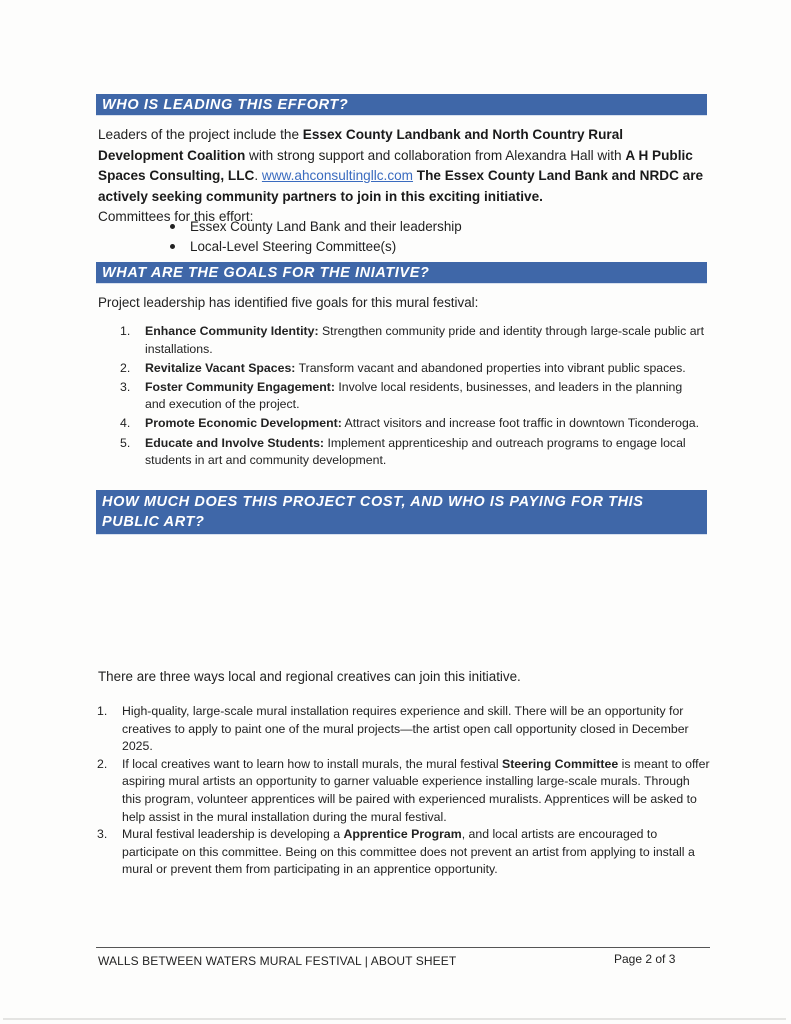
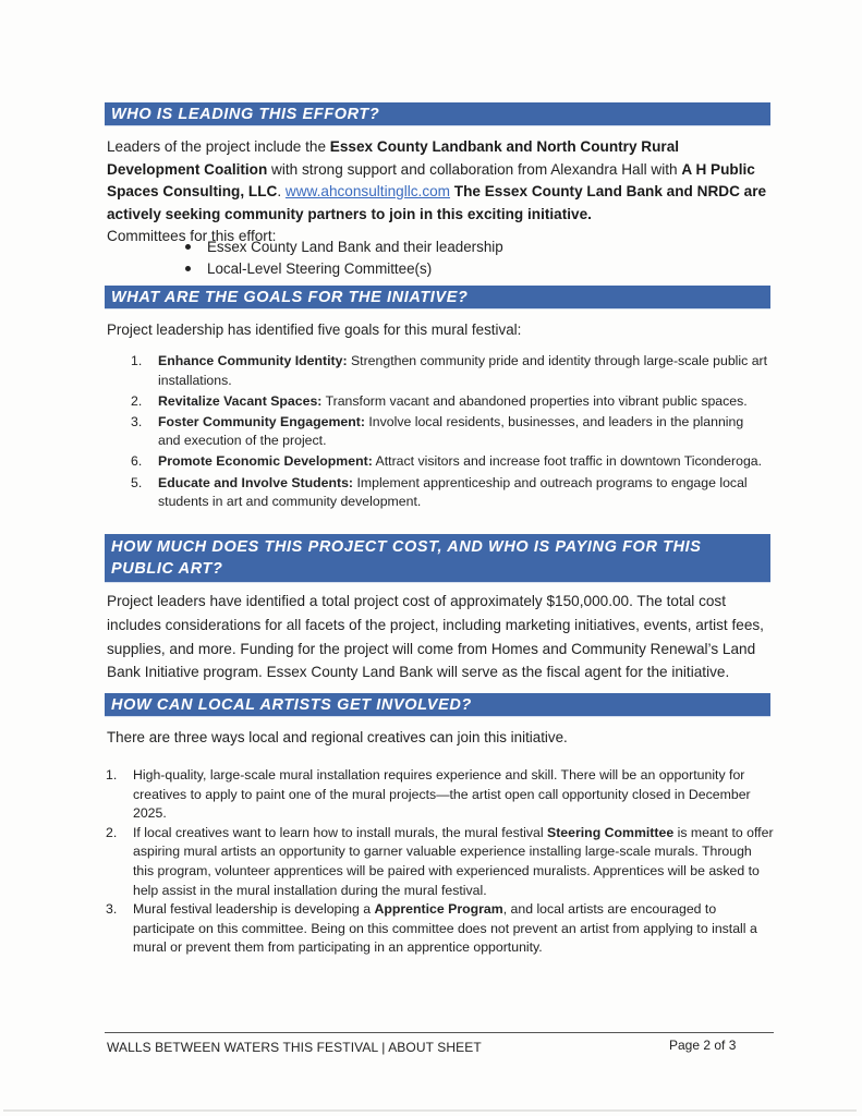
  WHO IS LEADING THIS EFFORT?
  Leaders of the project include the Essex County Landbank and North Country Rural Development Coalition with strong support and collaboration from Alexandra Hall with A H Public Spaces Consulting, LLC. www.ahconsultingllc.com The Essex County Land Bank and NRDC are actively seeking community partners to join in this exciting initiative.
  Committees for this effort:
  Essex County Land Bank and their leadership
  Local-Level Steering Committee(s)
  WHAT ARE THE GOALS FOR THE INIATIVE?
  Project leadership has identified five goals for this mural festival:
  1.
  Enhance Community Identity: Strengthen community pride and identity through large-scale public art installations.
  2.
  Revitalize Vacant Spaces: Transform vacant and abandoned properties into vibrant public spaces.
  3.
  Foster Community Engagement: Involve local residents, businesses, and leaders in the planning and execution of the project.
- 4.
+ 6.
  Promote Economic Development: Attract visitors and increase foot traffic in downtown Ticonderoga.
  5.
  Educate and Involve Students: Implement apprenticeship and outreach programs to engage local students in art and community development.
  HOW MUCH DOES THIS PROJECT COST, AND WHO IS PAYING FOR THIS PUBLIC ART?
+ Project leaders have identified a total project cost of approximately $150,000.00. The total cost includes considerations for all facets of the project, including marketing initiatives, events, artist fees, supplies, and more. Funding for the project will come from Homes and Community Renewal’s Land Bank Initiative program. Essex County Land Bank will serve as the fiscal agent for the initiative.
+ HOW CAN LOCAL ARTISTS GET INVOLVED?
  There are three ways local and regional creatives can join this initiative.
  1.
  High-quality, large-scale mural installation requires experience and skill. There will be an opportunity for creatives to apply to paint one of the mural projects—the artist open call opportunity closed in December 2025.
  2.
  If local creatives want to learn how to install murals, the mural festival Steering Committee is meant to offer aspiring mural artists an opportunity to garner valuable experience installing large-scale murals. Through this program, volunteer apprentices will be paired with experienced muralists. Apprentices will be asked to help assist in the mural installation during the mural festival.
  3.
  Mural festival leadership is developing a Apprentice Program, and local artists are encouraged to participate on this committee. Being on this committee does not prevent an artist from applying to install a mural or prevent them from participating in an apprentice opportunity.
- WALLS BETWEEN WATERS MURAL FESTIVAL | ABOUT SHEET
+ WALLS BETWEEN WATERS THIS FESTIVAL | ABOUT SHEET
  Page 2 of 3
